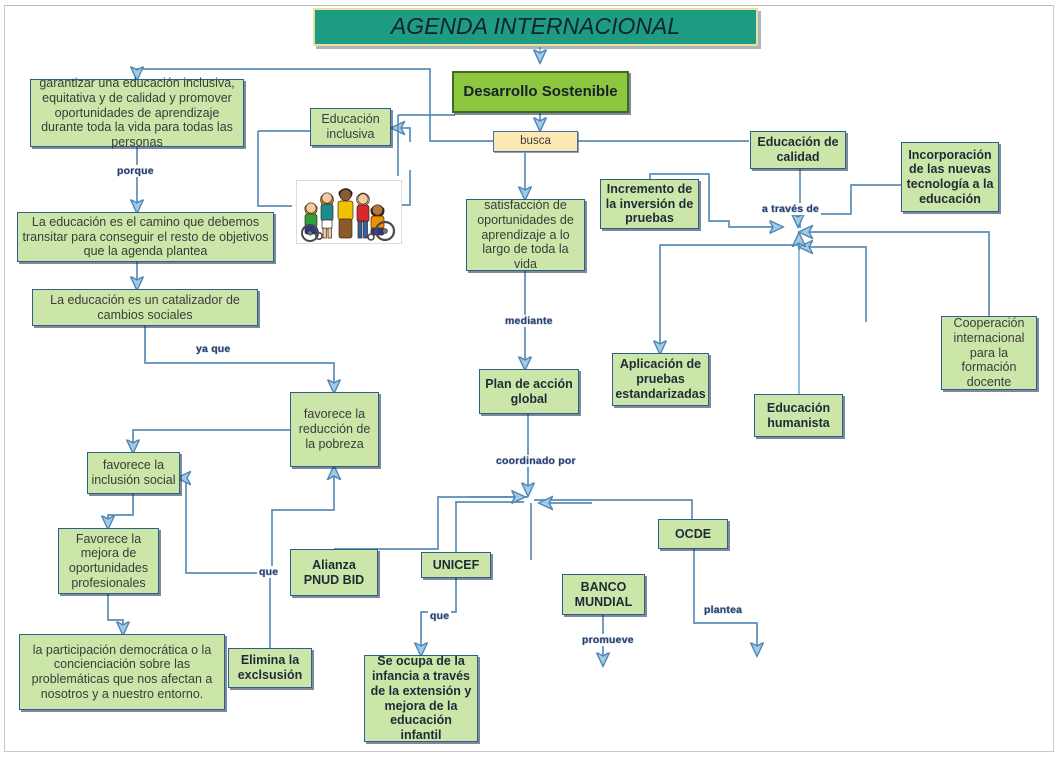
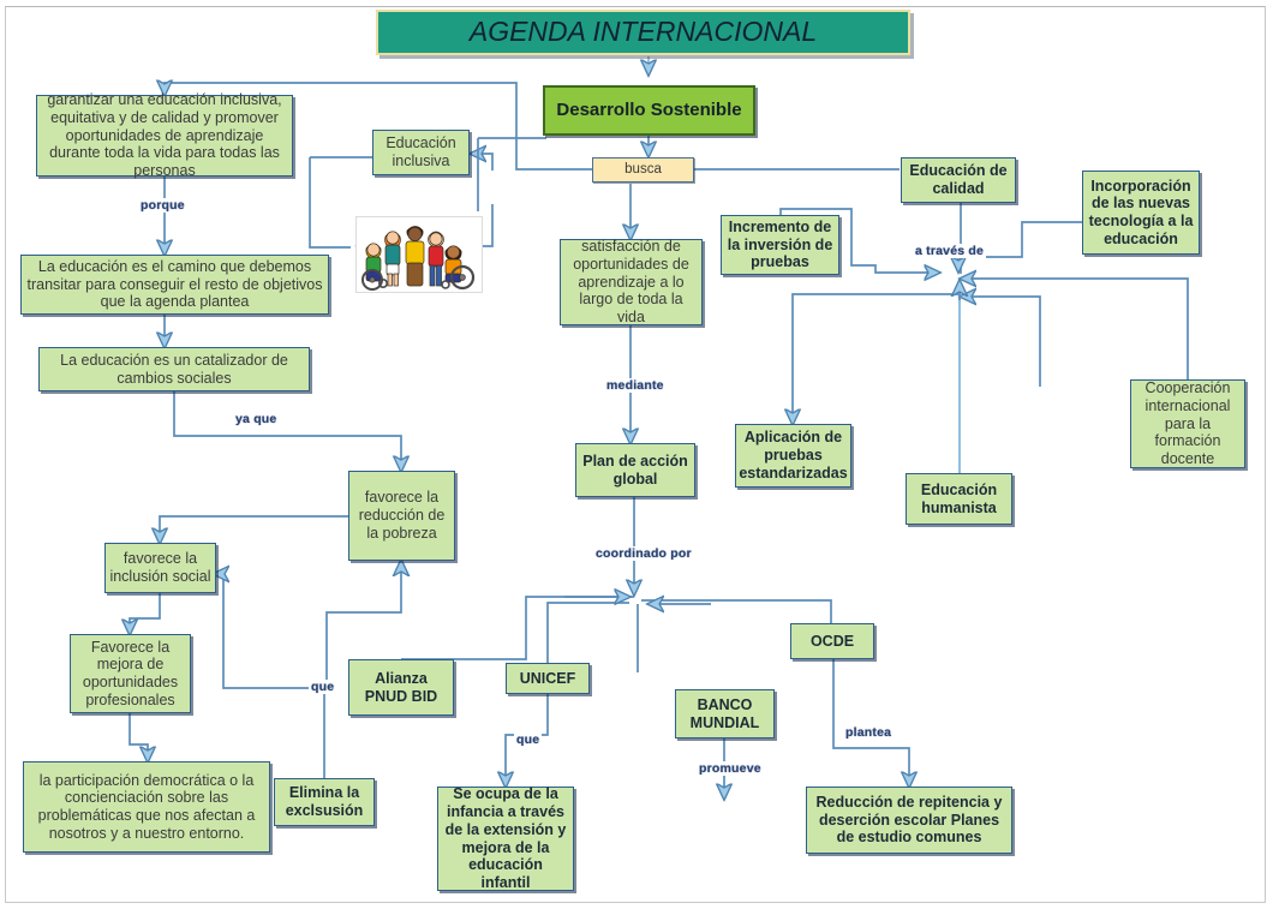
  AGENDA INTERNACIONAL
  Desarrollo Sostenible
  garantizar una educación inclusiva, equitativa y de calidad y promover oportunidades de aprendizaje durante toda la vida para todas las personas
  La educación es el camino que debemos transitar para conseguir el resto de objetivos que la agenda plantea
  La educación es un catalizador de cambios sociales
  Educación inclusiva
  busca
  satisfacción de oportunidades de aprendizaje a lo largo de toda la vida
  Plan de acción global
  Educación de calidad
  Incremento de la inversión de pruebas
  Incorporación de las nuevas tecnología a la educación
  Aplicación de pruebas estandarizadas
  Cooperación internacional para la formación docente
  Educación humanista
  favorece la reducción de la pobreza
  favorece la inclusión social
  Favorece la mejora de oportunidades profesionales
  la participación democrática o la concienciación sobre las problemáticas que nos afectan a nosotros y a nuestro entorno.
  Elimina la exclsusión
  Alianza PNUD BID
  UNICEF
  BANCO MUNDIAL
  OCDE
  Se ocupa de la infancia a través de la extensión y mejora de la educación infantil
+ Reducción de repitencia y deserción escolar Planes de estudio comunes
  porque
  ya que
  mediante
  a través de
  coordinado por
  que
  que
  promueve
  plantea
